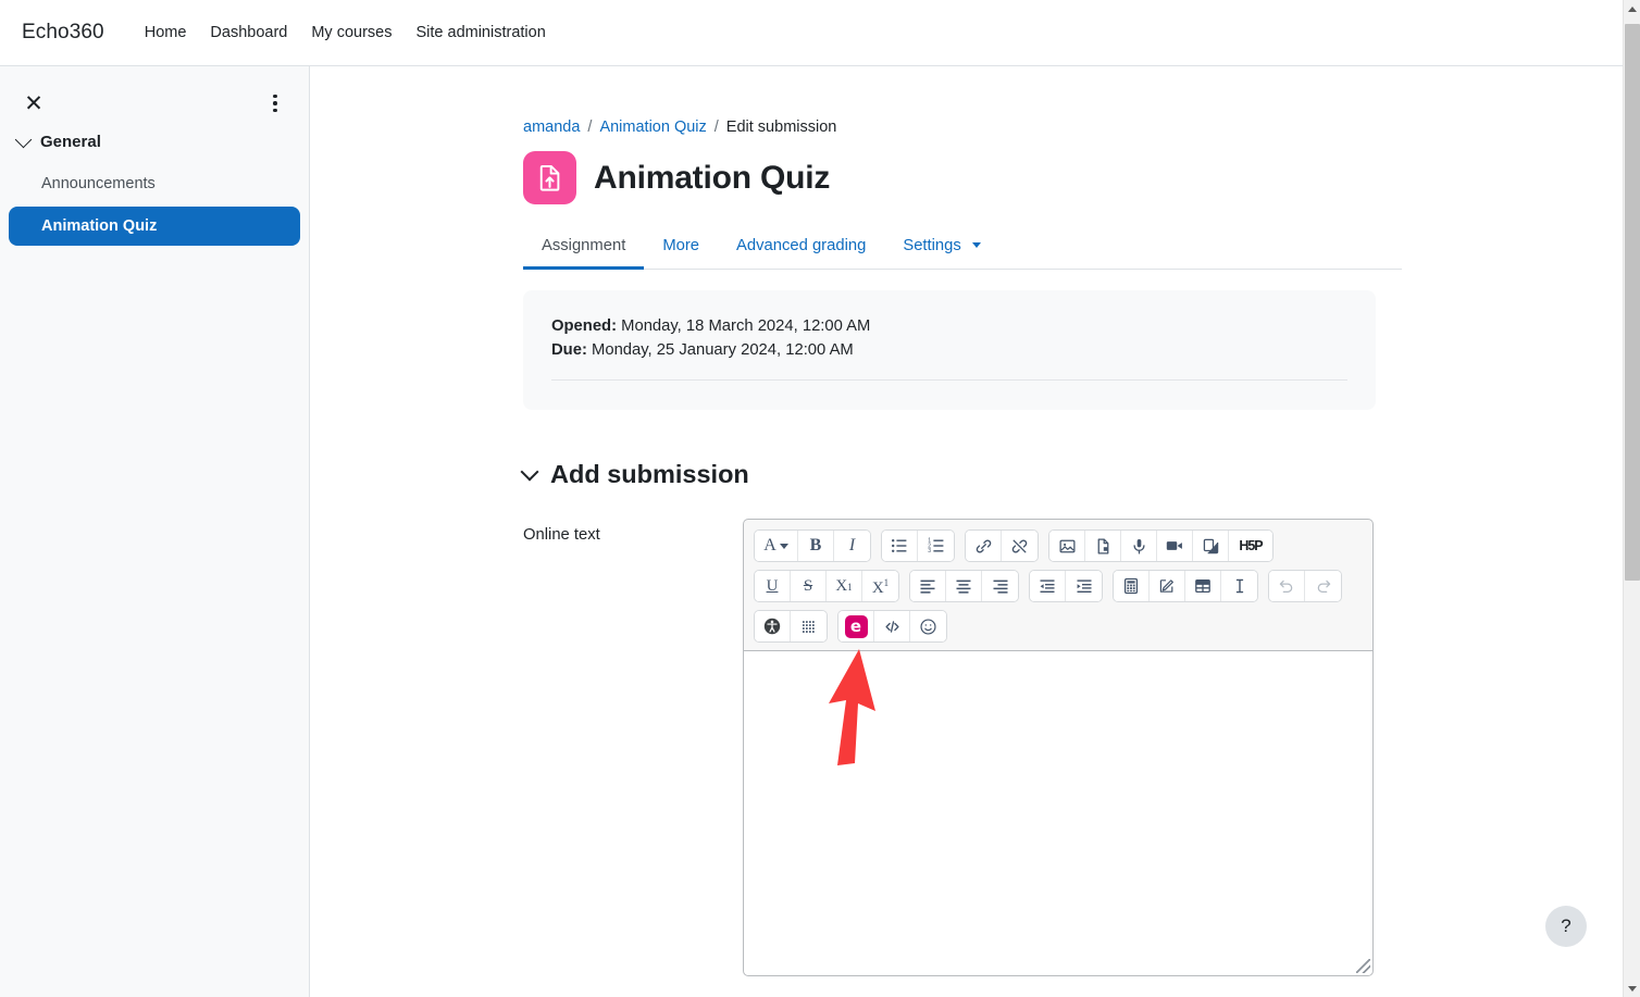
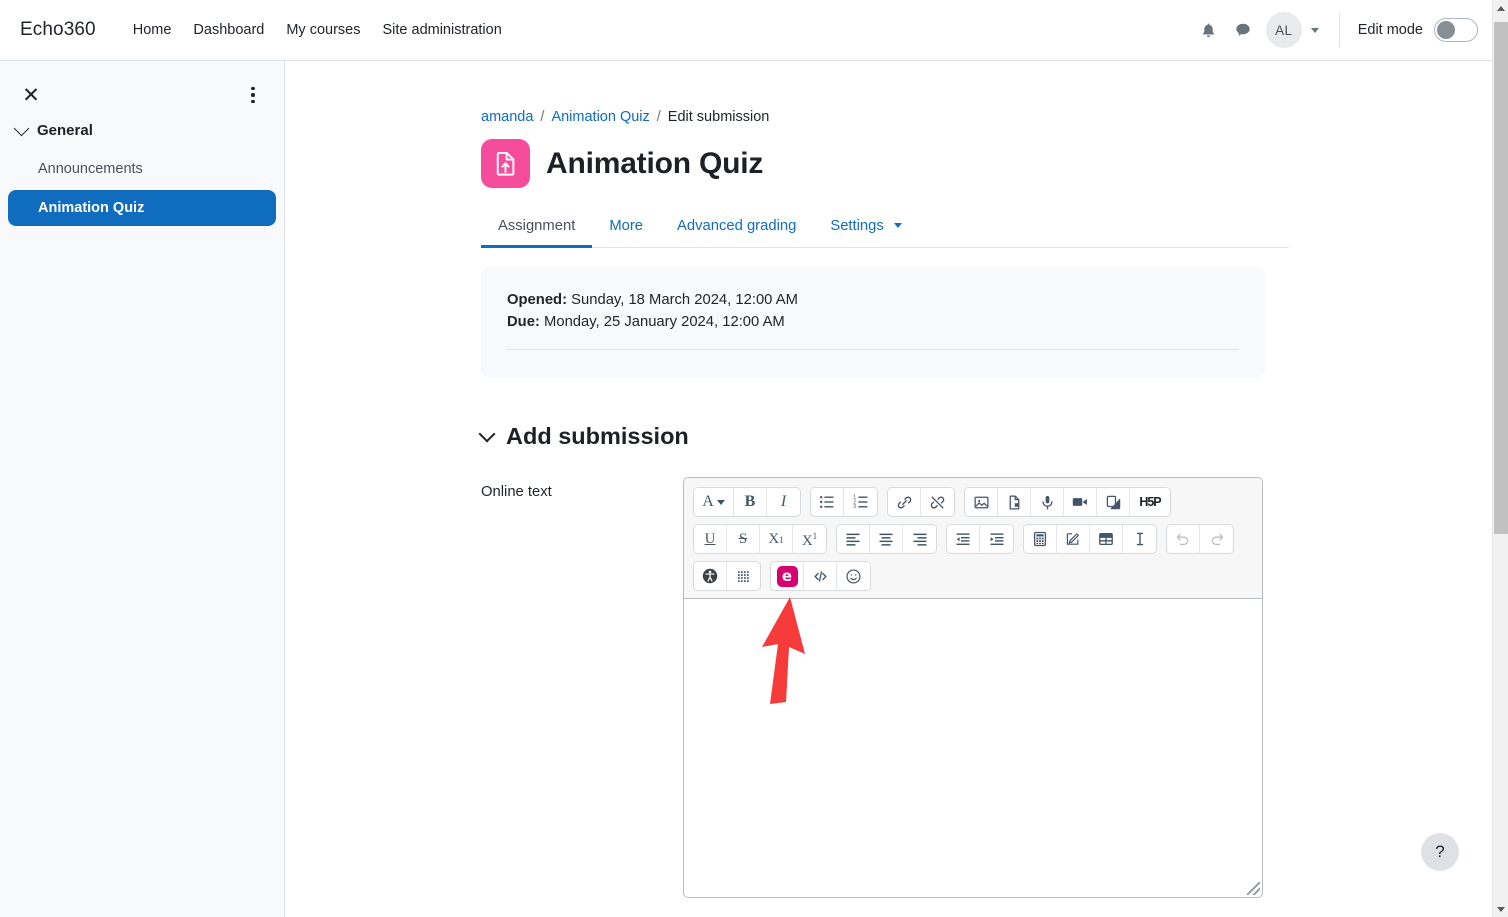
  Echo360
  Home
  Dashboard
  My courses
  Site administration
+ AL
+ Edit mode
  ✕
  General
  Announcements
  Animation Quiz
  amanda
  /
  Animation Quiz
  /
  Edit submission
  Animation Quiz
  Assignment
  More
  Advanced grading
  Settings
- Opened: Monday, 18 March 2024, 12:00 AM
+ Opened: Sunday, 18 March 2024, 12:00 AM
  Due: Monday, 25 January 2024, 12:00 AM
  Add submission
  Online text
  A
  B
  I
  H5P
  U
  S
  X1
  X1
  e
  ?
